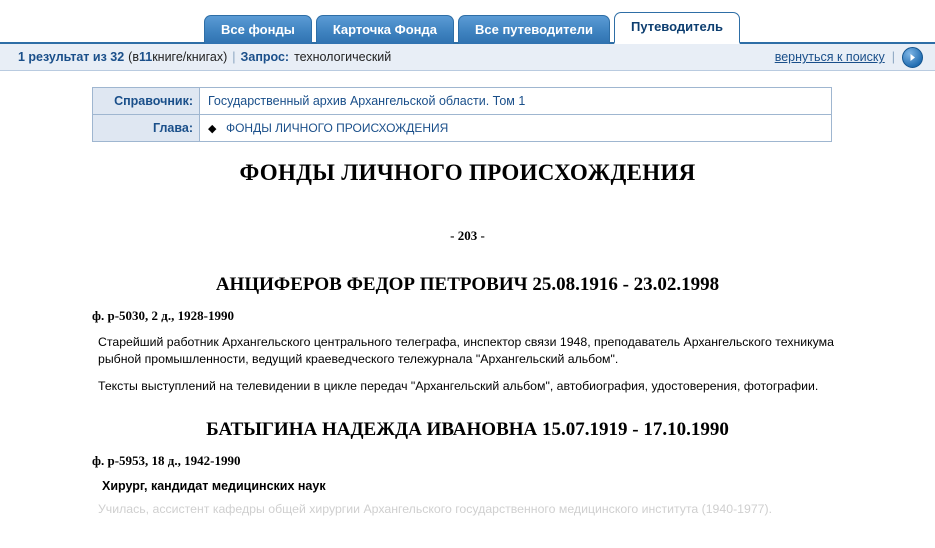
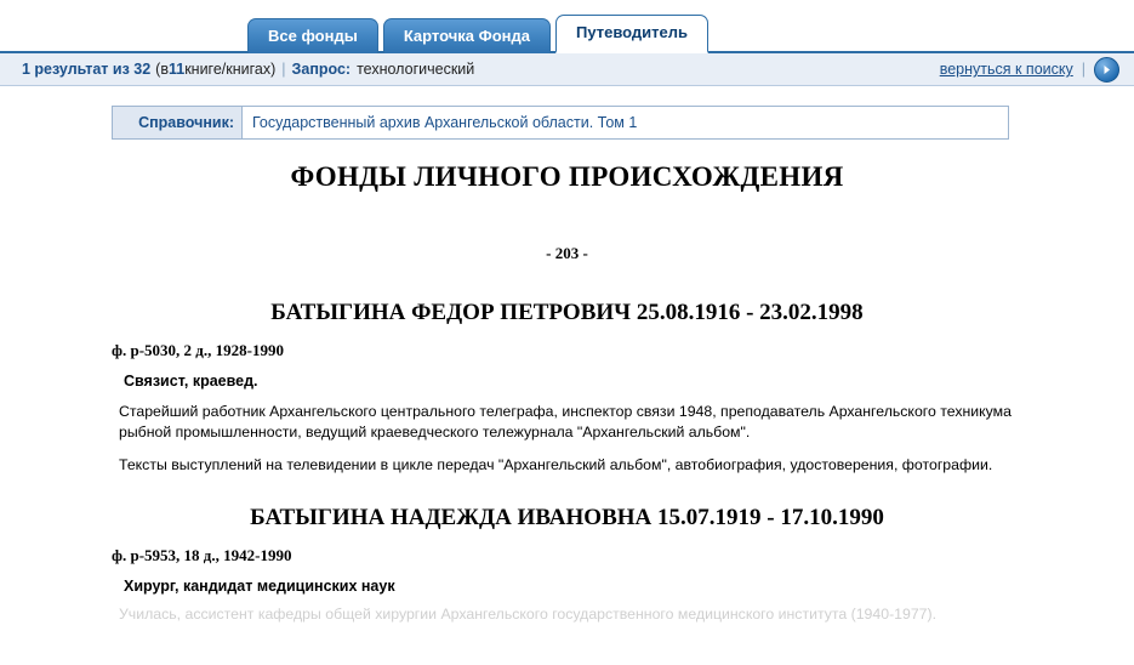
  Все фонды
  Карточка Фонда
- Все путеводители
  Путеводитель
  1 результат из 32
  (в
  11
  книге/книгах)
  |
  Запрос:
  технологический
  вернуться к поиску
  |
  Справочник:	Государственный архив Архангельской области. Том 1
- Глава:	◆ ФОНДЫ ЛИЧНОГО ПРОИСХОЖДЕНИЯ
  ФОНДЫ ЛИЧНОГО ПРОИСХОЖДЕНИЯ
  - 203 -
- АНЦИФЕРОВ ФЕДОР ПЕТРОВИЧ 25.08.1916 - 23.02.1998
+ БАТЫГИНА ФЕДОР ПЕТРОВИЧ 25.08.1916 - 23.02.1998
  ф. р-5030, 2 д., 1928-1990
+ Связист, краевед.
  Старейший работник Архангельского центрального телеграфа, инспектор связи 1948, преподаватель Архангельского техникума рыбной промышленности, ведущий краеведческого тележурнала "Архангельский альбом".
  Тексты выступлений на телевидении в цикле передач "Архангельский альбом", автобиография, удостоверения, фотографии.
  БАТЫГИНА НАДЕЖДА ИВАНОВНА 15.07.1919 - 17.10.1990
  ф. р-5953, 18 д., 1942-1990
  Хирург, кандидат медицинских наук
  Училась, ассистент кафедры общей хирургии Архангельского государственного медицинского института (1940-1977).
